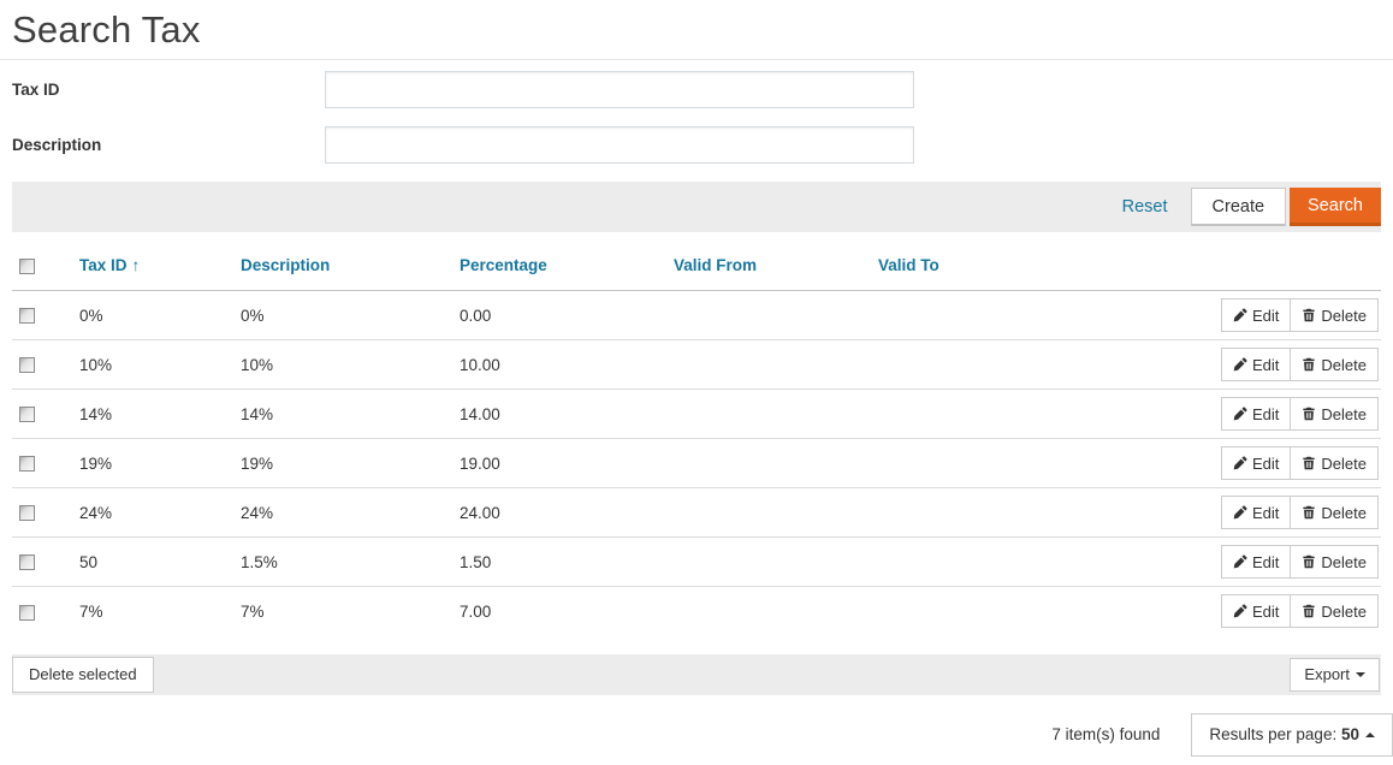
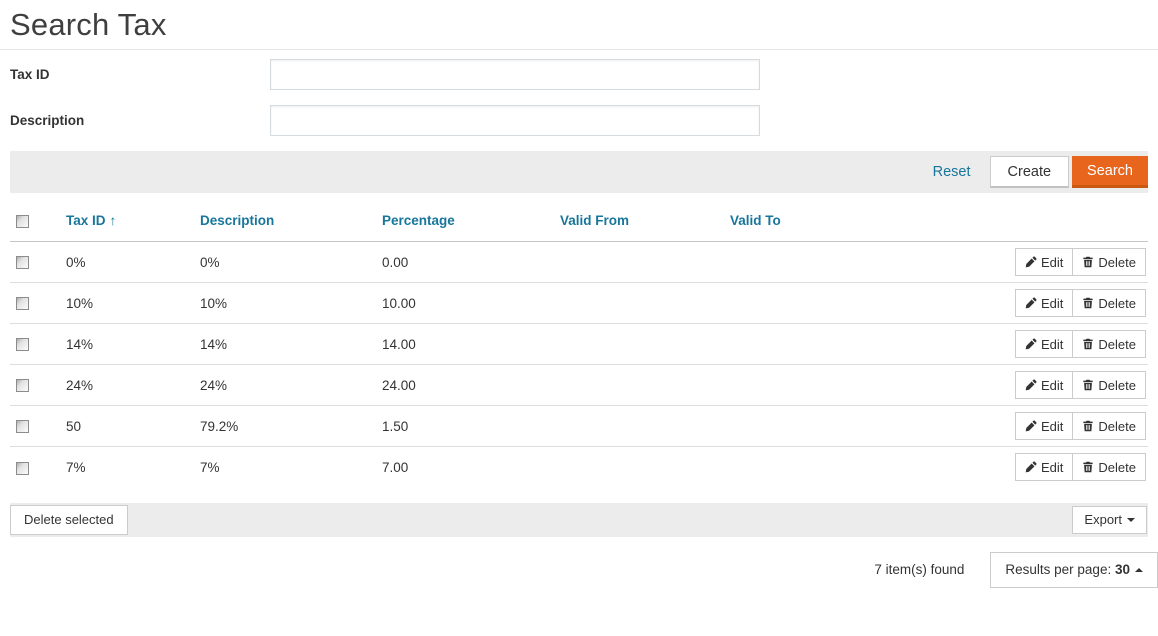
  Search Tax
  Tax ID
  Description
  Reset
  Create
  Search
  	Tax ID ↑	Description	Percentage	Valid From	Valid To
  	0%	0%	0.00			Edit Delete
  	10%	10%	10.00			Edit Delete
  	14%	14%	14.00			Edit Delete
- 	19%	19%	19.00			Edit Delete
  	24%	24%	24.00			Edit Delete
- 	50	1.5%	1.50			Edit Delete
+ 	50	79.2%	1.50			Edit Delete
  	7%	7%	7.00			Edit Delete
  Delete selected
  Export
  7 item(s) found
- Results per page: 50
+ Results per page: 30
